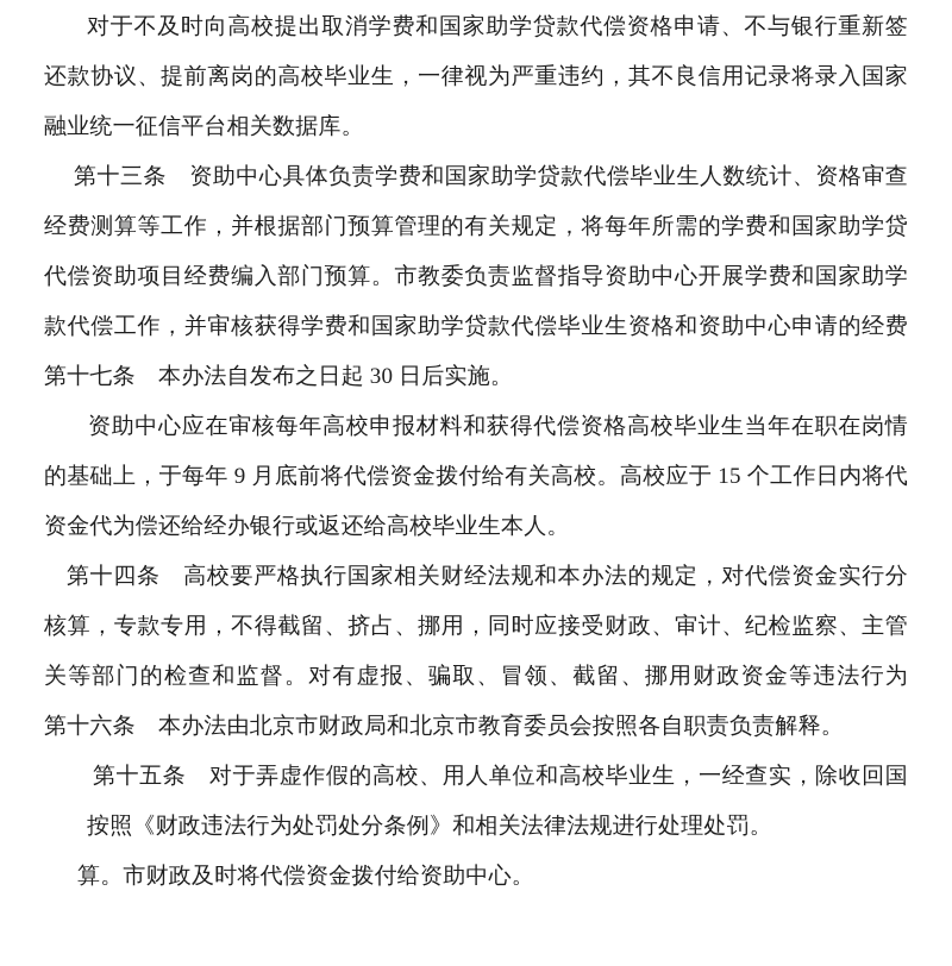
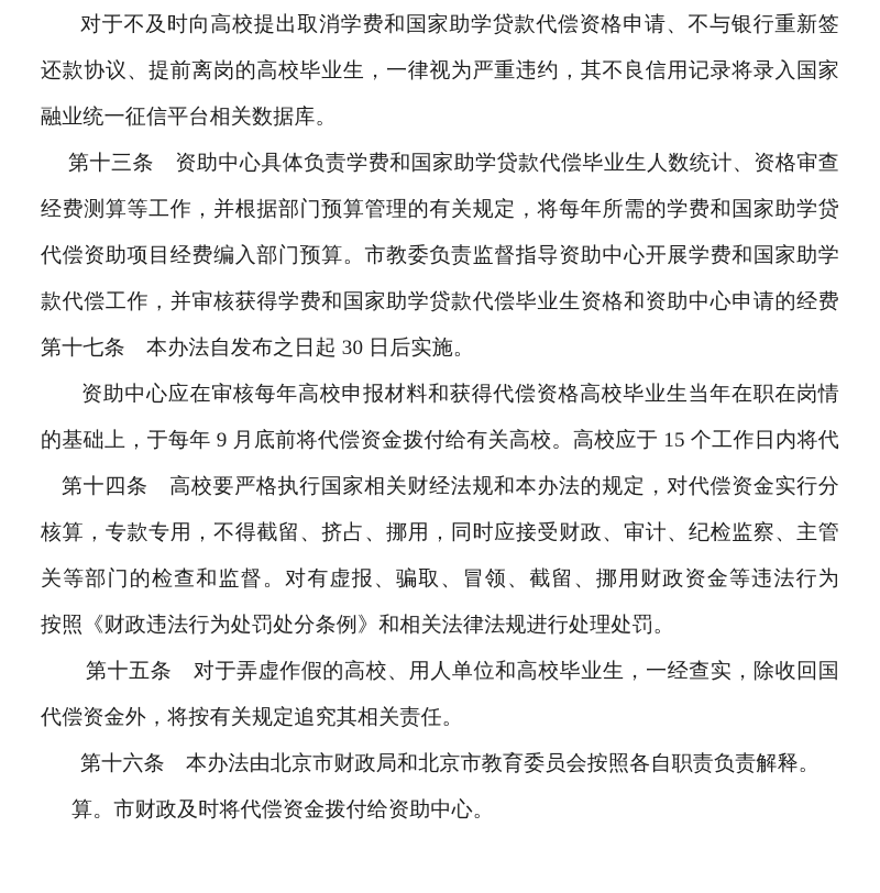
  对于不及时向高校提出取消学费和国家助学贷款代偿资格申请、不与银行重新签
  还款协议、提前离岗的高校毕业生，一律视为严重违约，其不良信用记录将录入国家
  融业统一征信平台相关数据库。
  第十三条 资助中心具体负责学费和国家助学贷款代偿毕业生人数统计、资格审查
  经费测算等工作，并根据部门预算管理的有关规定，将每年所需的学费和国家助学贷
  代偿资助项目经费编入部门预算。市教委负责监督指导资助中心开展学费和国家助学
  款代偿工作，并审核获得学费和国家助学贷款代偿毕业生资格和资助中心申请的经费
  第十七条 本办法自发布之日起 30 日后实施。
  资助中心应在审核每年高校申报材料和获得代偿资格高校毕业生当年在职在岗情
  的基础上，于每年 9 月底前将代偿资金拨付给有关高校。高校应于 15 个工作日内将代
- 资金代为偿还给经办银行或返还给高校毕业生本人。
  第十四条 高校要严格执行国家相关财经法规和本办法的规定，对代偿资金实行分
  核算，专款专用，不得截留、挤占、挪用，同时应接受财政、审计、纪检监察、主管
  关等部门的检查和监督。对有虚报、骗取、冒领、截留、挪用财政资金等违法行为
- 第十六条 本办法由北京市财政局和北京市教育委员会按照各自职责负责解释。
+ 按照《财政违法行为处罚处分条例》和相关法律法规进行处理处罚。
  第十五条 对于弄虚作假的高校、用人单位和高校毕业生，一经查实，除收回国
+ 代偿资金外，将按有关规定追究其相关责任。
- 按照《财政违法行为处罚处分条例》和相关法律法规进行处理处罚。
+ 第十六条 本办法由北京市财政局和北京市教育委员会按照各自职责负责解释。
  算。市财政及时将代偿资金拨付给资助中心。
